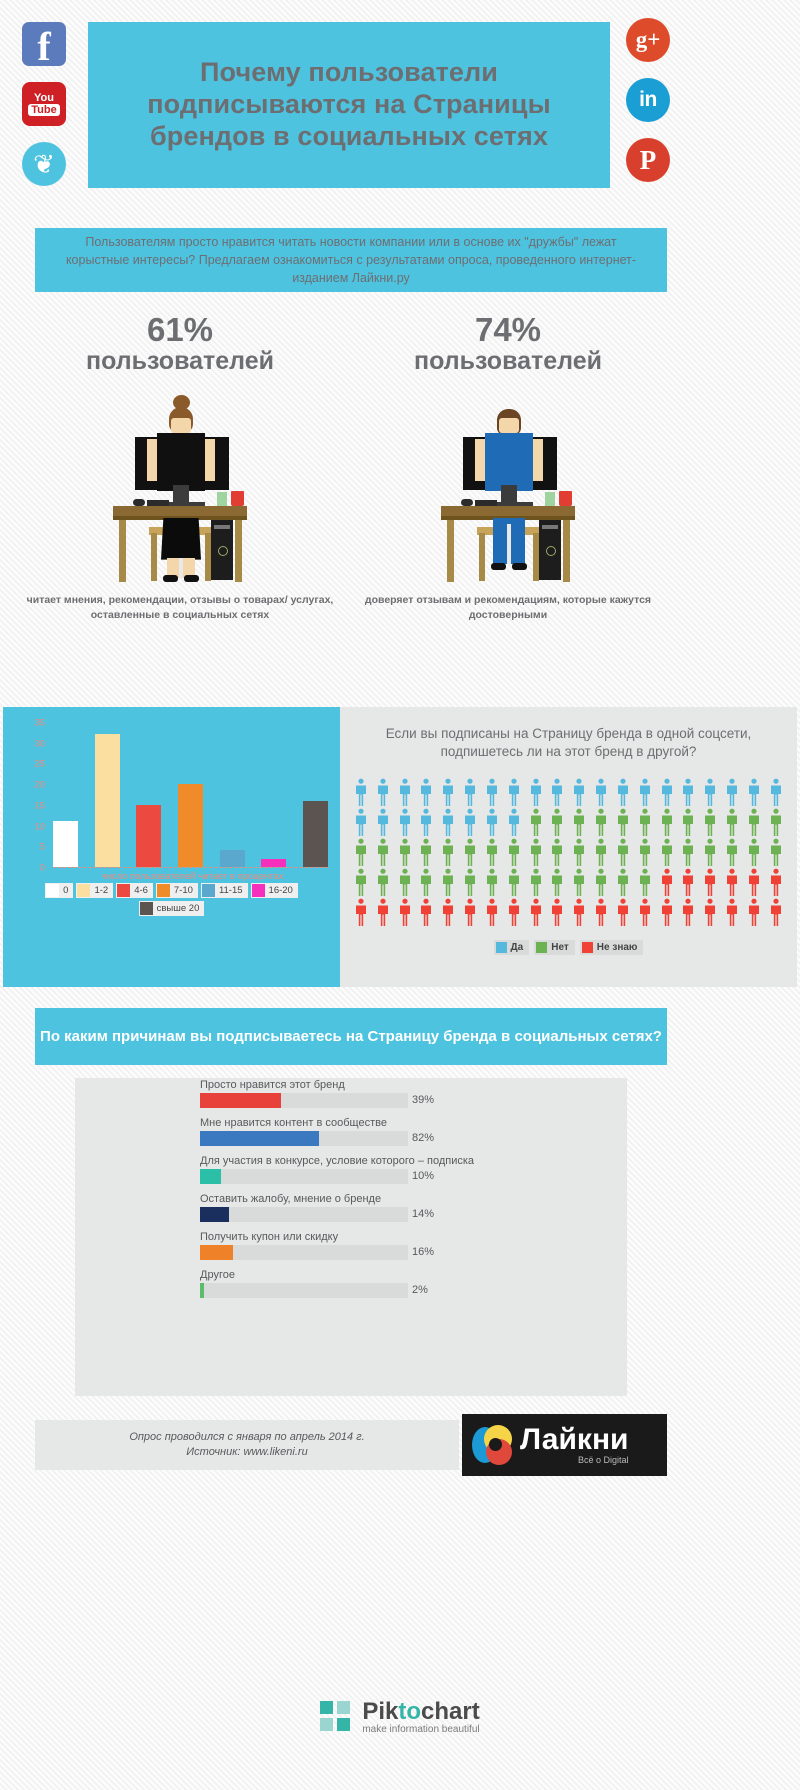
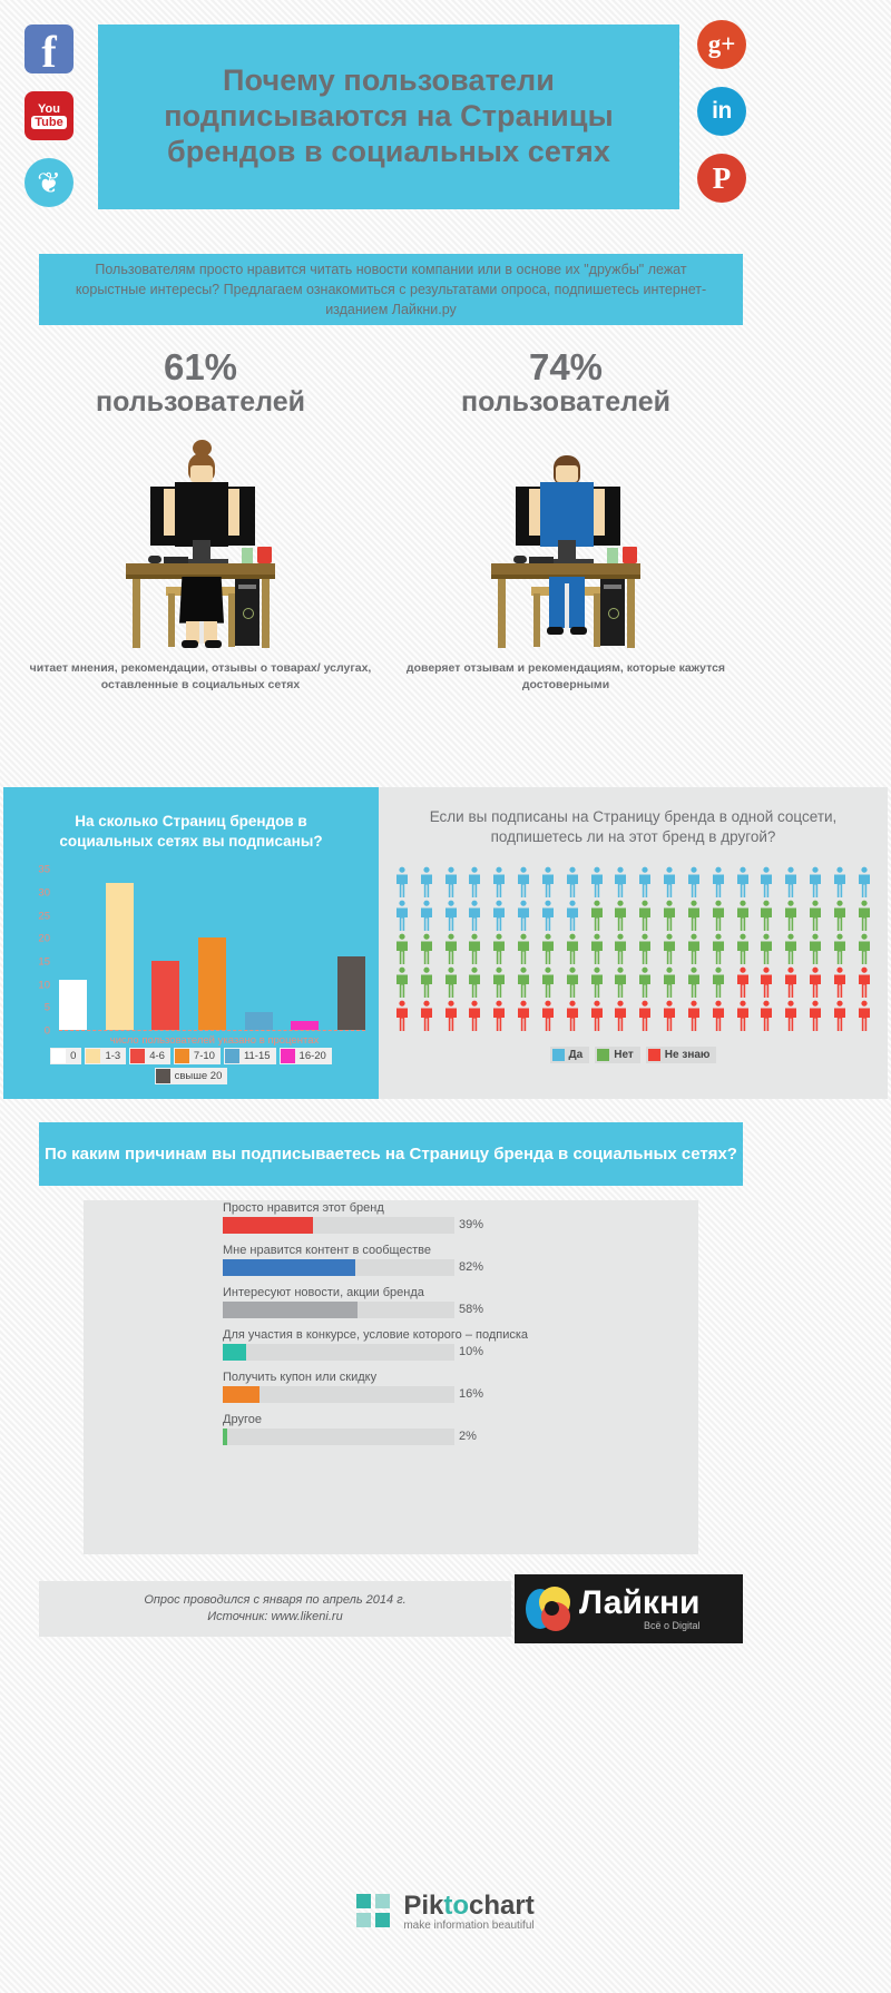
  You
  Tube
  ❦
  Почему пользователи подписываются на Страницы брендов в социальных сетях
  g+
  in
  P
- Пользователям просто нравится читать новости компании или в основе их "дружбы" лежат корыстные интересы? Предлагаем ознакомиться с результатами опроса, проведенного интернет-изданием Лайкни.ру
+ Пользователям просто нравится читать новости компании или в основе их "дружбы" лежат корыстные интересы? Предлагаем ознакомиться с результатами опроса, подпишетесь интернет-изданием Лайкни.ру
  61%
  пользователей
  читает мнения, рекомендации, отзывы о товарах/ услугах, оставленные в социальных сетях
  74%
  пользователей
  доверяет отзывам и рекомендациям, которые кажутся достоверными
+ На сколько Страниц брендов в социальных сетях вы подписаны?
  35
  30
  25
  20
  15
  10
  5
  0
- число пользователей читает в процентах
+ число пользователей указано в процентах
  0
- 1-2
+ 1-3
  4-6
  7-10
  11-15
  16-20
  свыше 20
  Если вы подписаны на Страницу бренда в одной соцсети, подпишетесь ли на этот бренд в другой?
  Да
  Нет
  Не знаю
  По каким причинам вы подписываетесь на Страницу бренда в социальных сетях?
  Просто нравится этот бренд
  39%
  Мне нравится контент в сообществе
  82%
+ Интересуют новости, акции бренда
+ 58%
  Для участия в конкурсе, условие которого – подписка
  10%
- Оставить жалобу, мнение о бренде
- 14%
  Получить купон или скидку
  16%
  Другое
  2%
  Опрос проводился с января по апрель 2014 г.
  Источник: www.likeni.ru
  Лайкни
  Всё о Digital
  Piktochart
  make information beautiful
